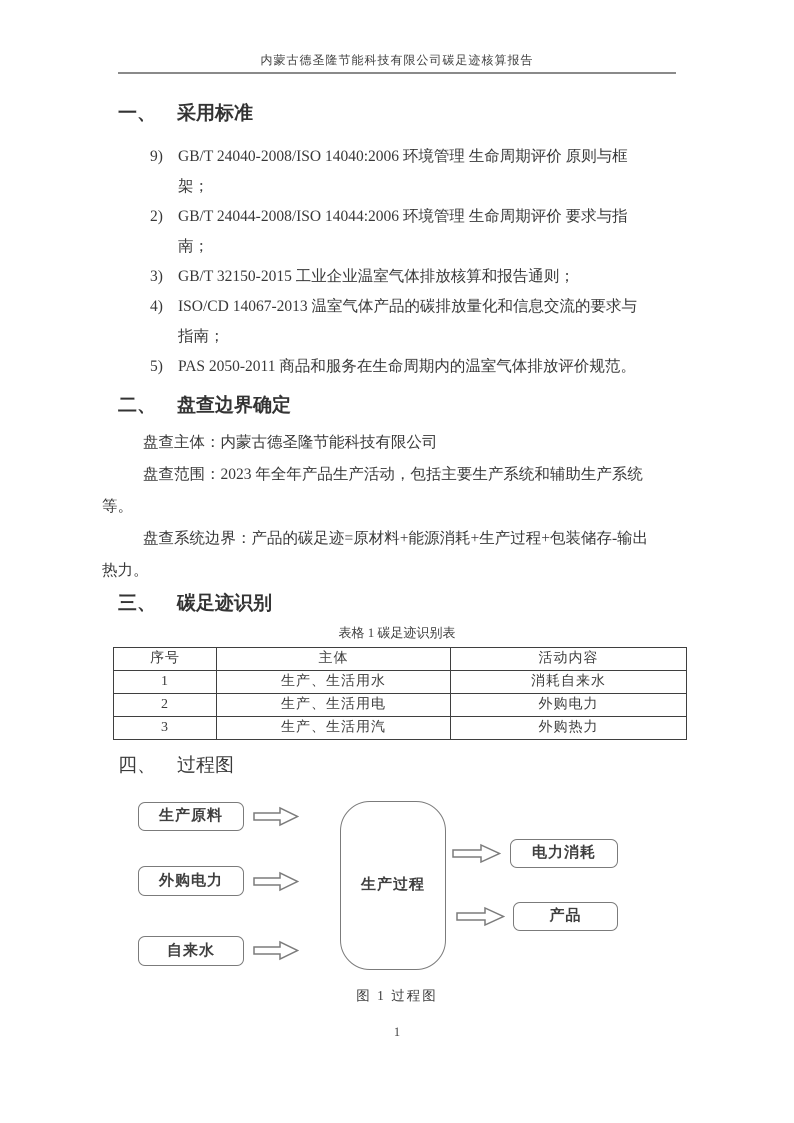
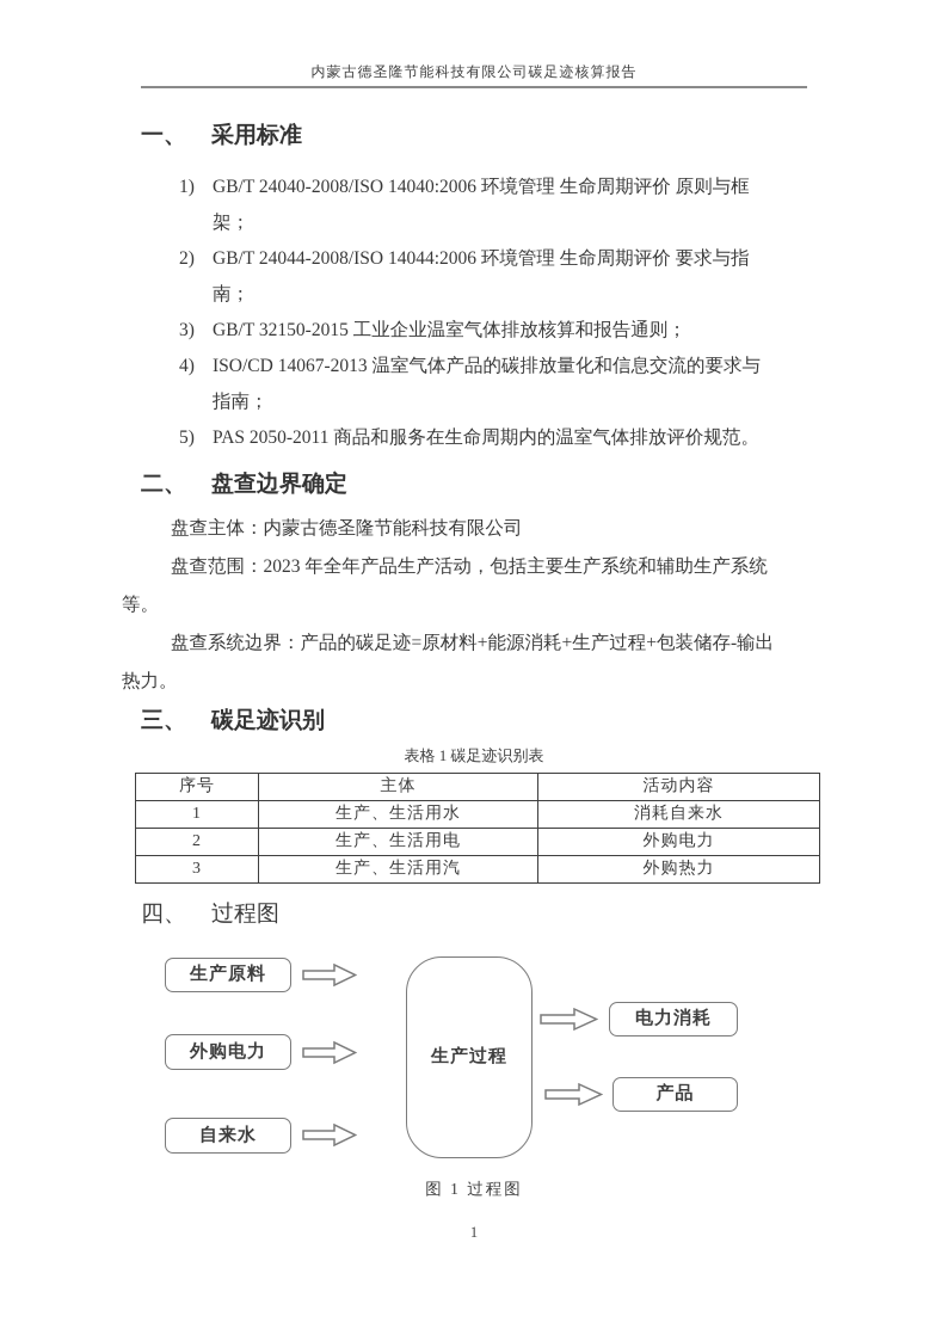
  内蒙古德圣隆节能科技有限公司碳足迹核算报告
  一、 采用标准
- 9)
+ 1)
  GB/T 24040-2008/ISO 14040:2006 环境管理 生命周期评价 原则与框
  架；
  2)
  GB/T 24044-2008/ISO 14044:2006 环境管理 生命周期评价 要求与指
  南；
  3)
  GB/T 32150-2015 工业企业温室气体排放核算和报告通则；
  4)
  ISO/CD 14067-2013 温室气体产品的碳排放量化和信息交流的要求与
  指南；
  5)
  PAS 2050-2011 商品和服务在生命周期内的温室气体排放评价规范。
  二、 盘查边界确定
  盘查主体：内蒙古德圣隆节能科技有限公司
  盘查范围：2023 年全年产品生产活动，包括主要生产系统和辅助生产系统
  等。
  盘查系统边界：产品的碳足迹=原材料+能源消耗+生产过程+包装储存-输出
  热力。
  三、 碳足迹识别
  表格 1 碳足迹识别表
  序号	主体	活动内容
  1	生产、生活用水	消耗自来水
  2	生产、生活用电	外购电力
  3	生产、生活用汽	外购热力
  四、 过程图
  生产原料
  外购电力
  自来水
  生产过程
  电力消耗
  产品
  图 1 过程图
  1
